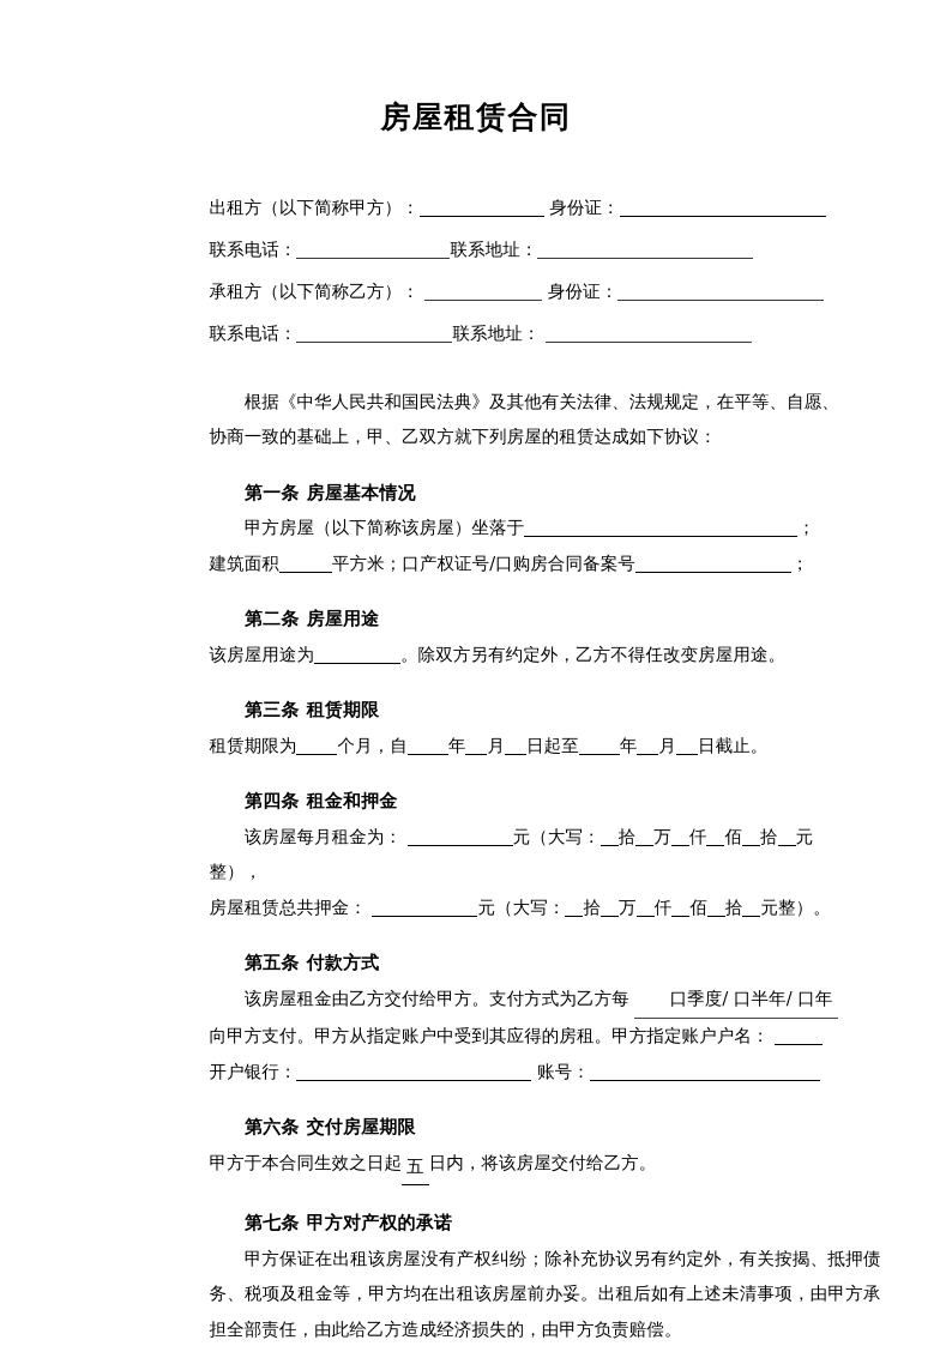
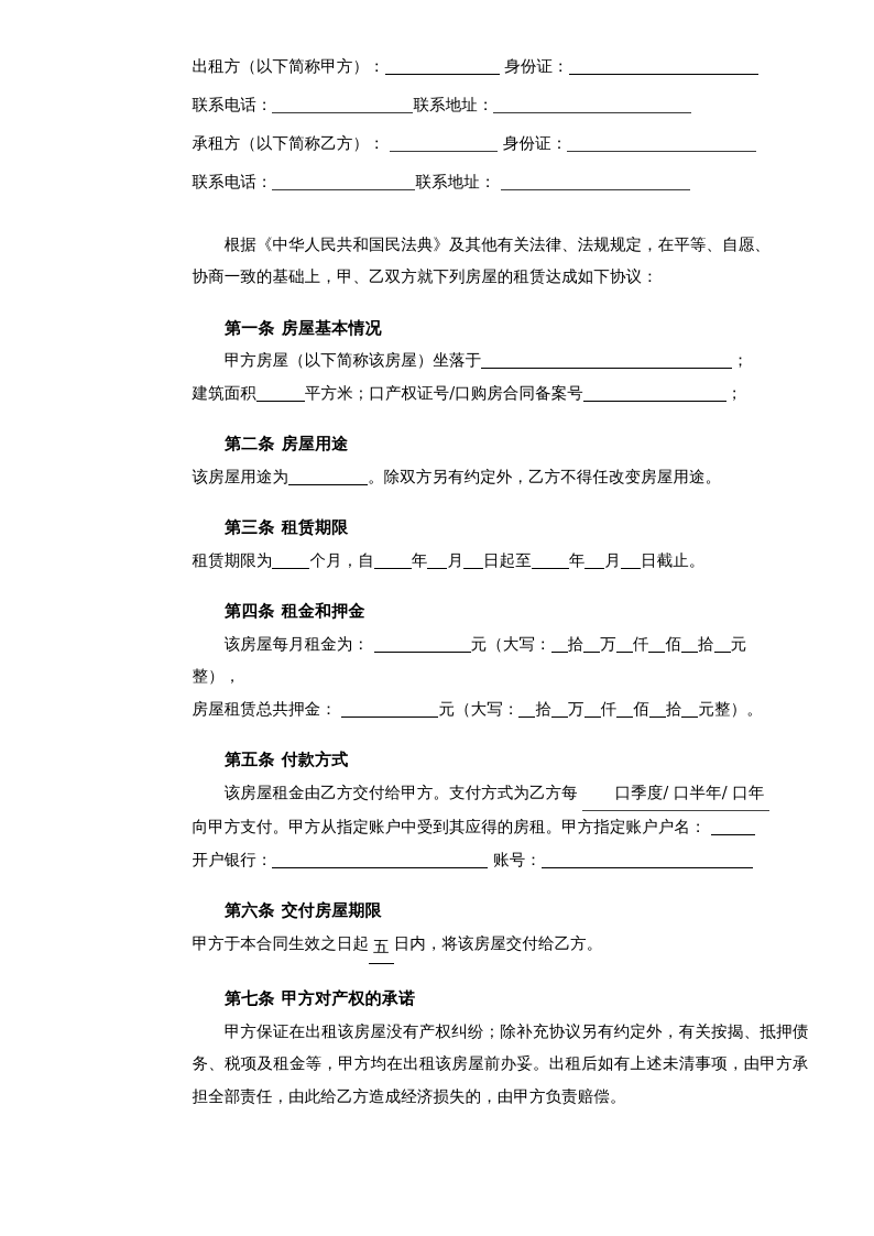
- 房屋租赁合同
  出租方（以下简称甲方）： 身份证：
  联系电话： 联系地址：
  承租方（以下简称乙方）： 身份证：
  联系电话： 联系地址：
  根据《中华人民共和国民法典》及其他有关法律、法规规定，在平等、自愿、
  协商一致的基础上，甲、乙双方就下列房屋的租赁达成如下协议：
  第一条 房屋基本情况
  甲方房屋（以下简称该房屋）坐落于 ；
  建筑面积 平方米；口产权证号/口购房合同备案号 ；
  第二条 房屋用途
  该房屋用途为 。除双方另有约定外，乙方不得任改变房屋用途。
  第三条 租赁期限
  租赁期限为 个月，自 年 月 日起至 年 月 日截止。
  第四条 租金和押金
  该房屋每月租金为： 元（大写： 拾 万 仟 佰 拾 元
  整），
  房屋租赁总共押金： 元（大写： 拾 万 仟 佰 拾 元整）。
  第五条 付款方式
  该房屋租金由乙方交付给甲方。支付方式为乙方每 口季度/ 口半年/ 口年
  向甲方支付。甲方从指定账户中受到其应得的房租。甲方指定账户户名：
  开户银行： 账号：
  第六条 交付房屋期限
  甲方于本合同生效之日起 五 日内，将该房屋交付给乙方。
  第七条 甲方对产权的承诺
  甲方保证在出租该房屋没有产权纠纷；除补充协议另有约定外，有关按揭、抵押债务、税项及租金等，甲方均在出租该房屋前办妥。出租后如有上述未清事项，由甲方承担全部责任，由此给乙方造成经济损失的，由甲方负责赔偿。
